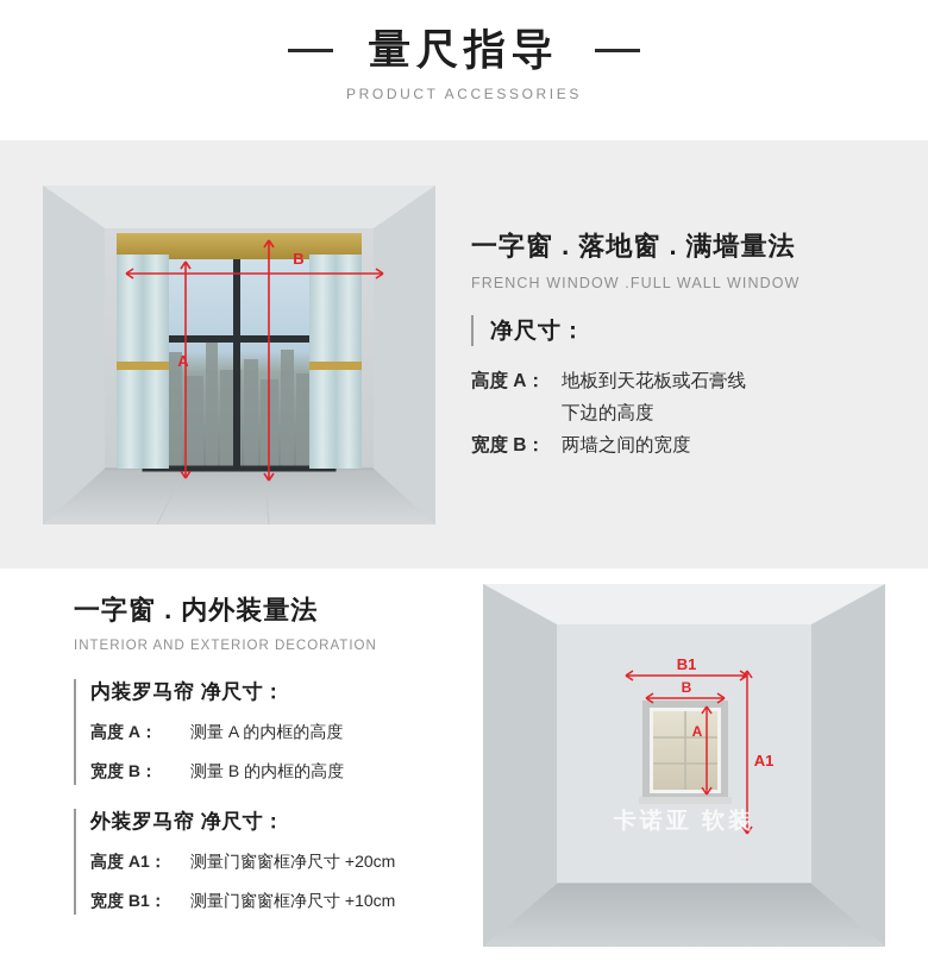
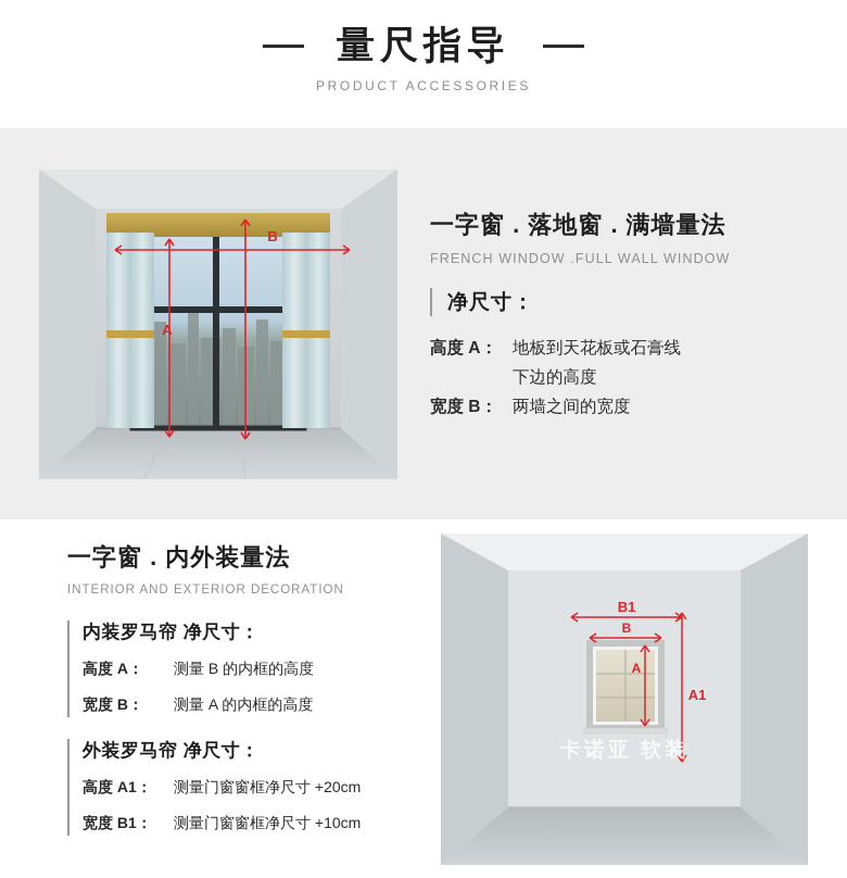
  量尺指导
  PRODUCT ACCESSORIES
  A
  B
  一字窗 . 落地窗 . 满墙量法
  FRENCH WINDOW .FULL WALL WINDOW
  净尺寸：
  高度 A：
  地板到天花板或石膏线
  下边的高度
  宽度 B：
  两墙之间的宽度
  一字窗 . 内外装量法
  INTERIOR AND EXTERIOR DECORATION
  内装罗马帘 净尺寸：
  高度 A：
- 测量 A 的内框的高度
+ 测量 B 的内框的高度
  宽度 B：
- 测量 B 的内框的高度
+ 测量 A 的内框的高度
  外装罗马帘 净尺寸：
  高度 A1：
  测量门窗窗框净尺寸 +20cm
  宽度 B1：
  测量门窗窗框净尺寸 +10cm
  B1
  B
  A
  A1
  卡诺亚 软装
